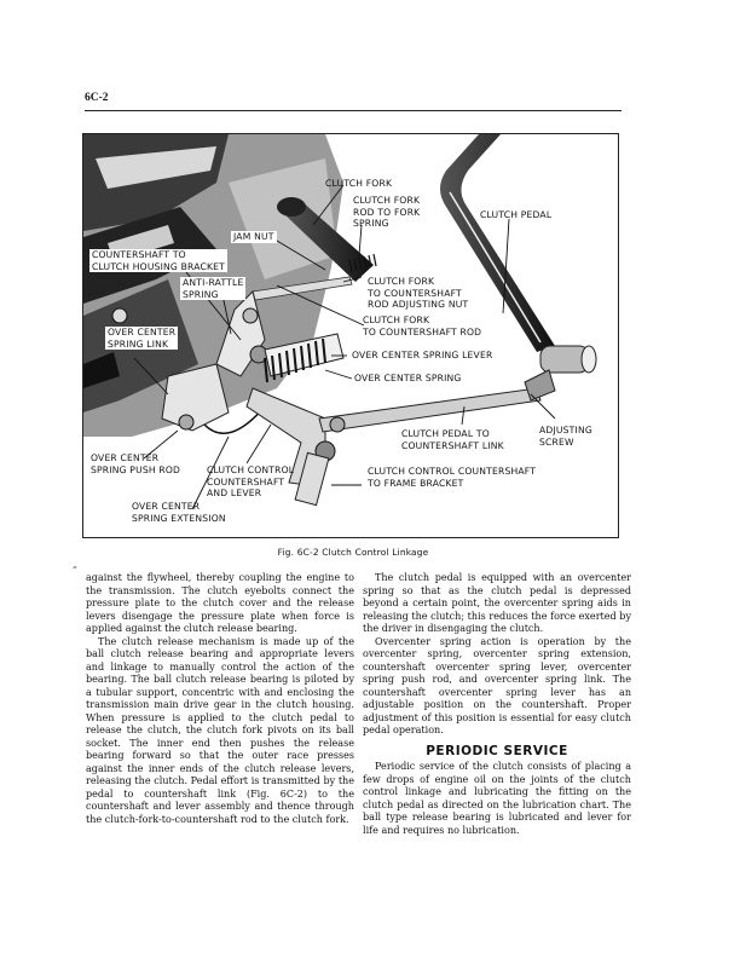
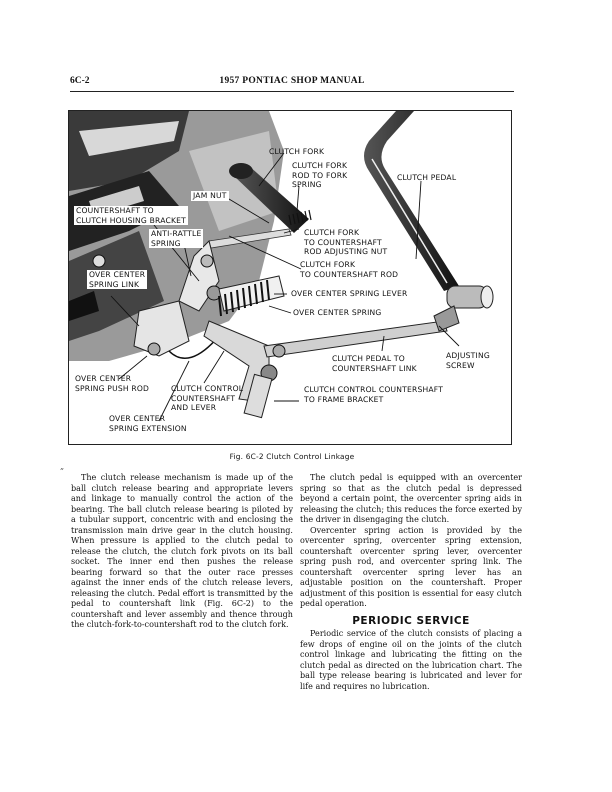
  6C-2
+ 1957 PONTIAC SHOP MANUAL
  CLUTCH FORK
  CLUTCH FORK
  ROD TO FORK
  SPRING
  CLUTCH PEDAL
  JAM NUT
  COUNTERSHAFT TO
  CLUTCH HOUSING BRACKET
  ANTI-RATTLE
  SPRING
  CLUTCH FORK
  TO COUNTERSHAFT
  ROD ADJUSTING NUT
  CLUTCH FORK
  TO COUNTERSHAFT ROD
  OVER CENTER
  SPRING LINK
  OVER CENTER SPRING LEVER
  OVER CENTER SPRING
  CLUTCH PEDAL TO
  COUNTERSHAFT LINK
  ADJUSTING
  SCREW
  OVER CENTER
  SPRING PUSH ROD
  CLUTCH CONTROL
  COUNTERSHAFT
  AND LEVER
  CLUTCH CONTROL COUNTERSHAFT
  TO FRAME BRACKET
  OVER CENTER
  SPRING EXTENSION
  Fig. 6C-2 Clutch Control Linkage
  „
- against the flywheel, thereby coupling the engine to the transmission. The clutch eyebolts connect the pressure plate to the clutch cover and the release levers disengage the pressure plate when force is applied against the clutch release bearing.
  The clutch release mechanism is made up of the ball clutch release bearing and appropriate levers and linkage to manually control the action of the bearing. The ball clutch release bearing is piloted by a tubular support, concentric with and enclosing the transmission main drive gear in the clutch housing. When pressure is applied to the clutch pedal to release the clutch, the clutch fork pivots on its ball socket. The inner end then pushes the release bearing forward so that the outer race presses against the inner ends of the clutch release levers, releasing the clutch. Pedal effort is transmitted by the pedal to countershaft link (Fig. 6C-2) to the countershaft and lever assembly and thence through the clutch-fork-to-countershaft rod to the clutch fork.
  The clutch pedal is equipped with an overcenter spring so that as the clutch pedal is depressed beyond a certain point, the overcenter spring aids in releasing the clutch; this reduces the force exerted by the driver in disengaging the clutch.
- Overcenter spring action is operation by the overcenter spring, overcenter spring extension, countershaft overcenter spring lever, overcenter spring push rod, and overcenter spring link. The countershaft overcenter spring lever has an adjustable position on the countershaft. Proper adjustment of this position is essential for easy clutch pedal operation.
+ Overcenter spring action is provided by the overcenter spring, overcenter spring extension, countershaft overcenter spring lever, overcenter spring push rod, and overcenter spring link. The countershaft overcenter spring lever has an adjustable position on the countershaft. Proper adjustment of this position is essential for easy clutch pedal operation.
  PERIODIC SERVICE
  Periodic service of the clutch consists of placing a few drops of engine oil on the joints of the clutch control linkage and lubricating the fitting on the clutch pedal as directed on the lubrication chart. The ball type release bearing is lubricated and lever for life and requires no lubrication.
